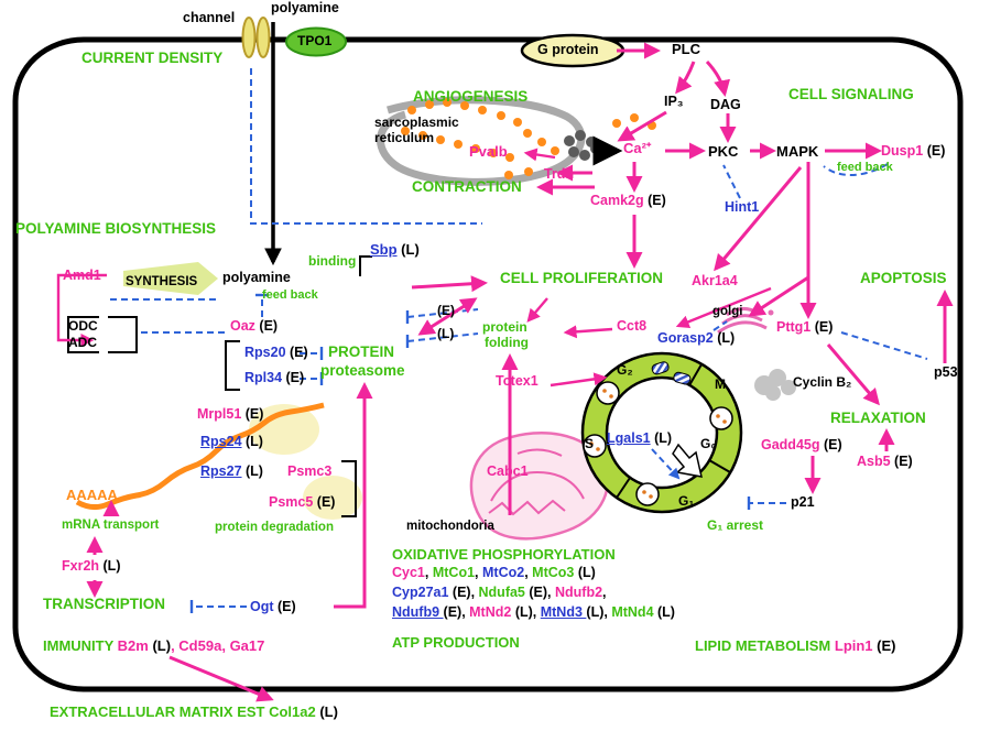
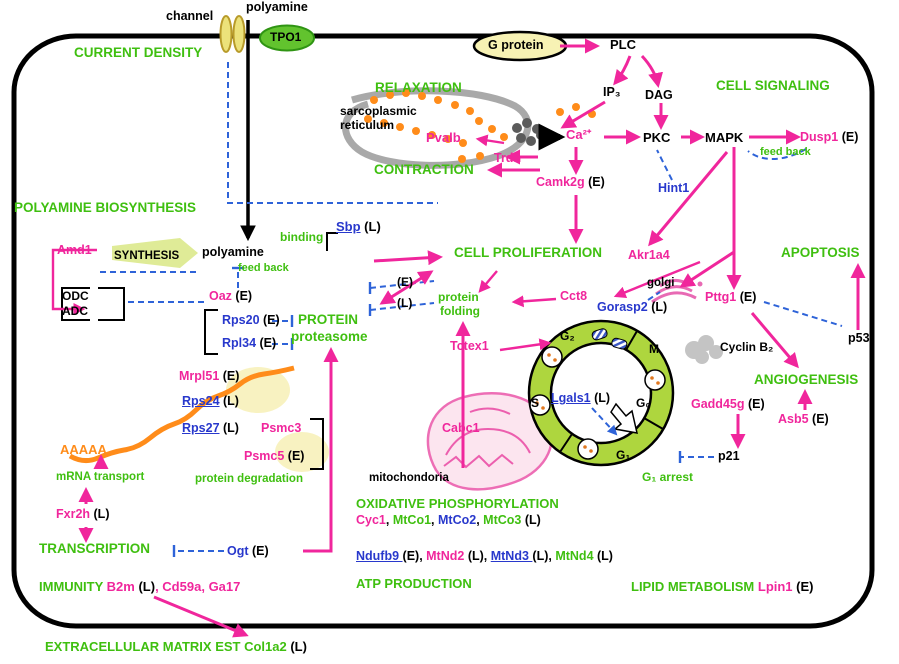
  channel
  polyamine
  TPO1
  CURRENT DENSITY
  G protein
  PLC
  IP₃
  DAG
  CELL SIGNALING
- ANGIOGENESIS
+ RELAXATION
  sarcoplasmic
  reticulum
  Pvalb
  Ca²⁺
  PKC
  MAPK
  Dusp1 (E)
  feed back
  Trdn
  CONTRACTION
  Camk2g (E)
  Hint1
  POLYAMINE BIOSYNTHESIS
  binding
  Sbp (L)
  Amd1
  SYNTHESIS
  polyamine
  feed back
  CELL PROLIFERATION
  Akr1a4
  APOPTOSIS
  ODC
  ADC
  Oaz (E)
  Rps20 (E)
  Rpl34 (E)
  PROTEIN
  proteasome
  (E)
  (L)
  protein
  folding
  Cct8
  golgi
  Gorasp2 (L)
  Pttg1 (E)
  p53
  G₂
  M
  Cyclin B₂
  S
  G₁
  G₀
  Lgals1 (L)
- RELAXATION
+ ANGIOGENESIS
  Tctex1
  Mrpl51 (E)
  Rps24 (L)
  Rps27 (L)
  Psmc3
  Psmc5 (E)
  AAAAA
  Gadd45g (E)
  Asb5 (E)
  mRNA transport
  protein degradation
  Cabc1
  mitochondoria
  Fxr2h (L)
  p21
  G₁ arrest
  OXIDATIVE PHOSPHORYLATION
  Cyc1, MtCo1, MtCo2, MtCo3 (L)
- Cyp27a1 (E), Ndufa5 (E), Ndufb2,
  Ndufb9 (E), MtNd2 (L), MtNd3 (L), MtNd4 (L)
  TRANSCRIPTION
  Ogt (E)
  IMMUNITY B2m (L), Cd59a, Ga17
  ATP PRODUCTION
  LIPID METABOLISM Lpin1 (E)
  EXTRACELLULAR MATRIX EST Col1a2 (L)
